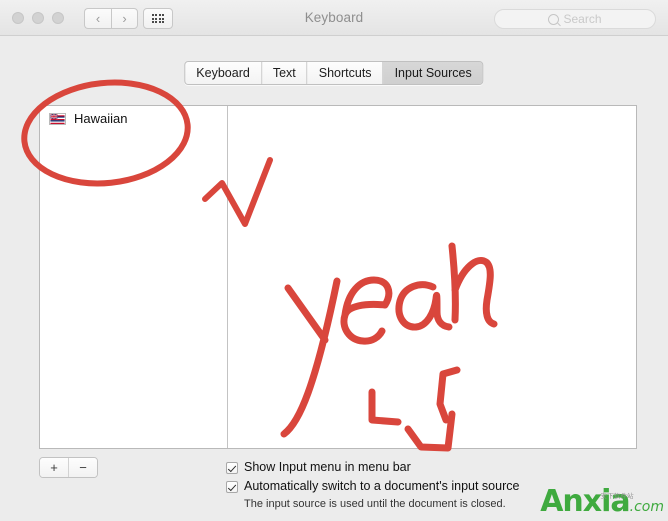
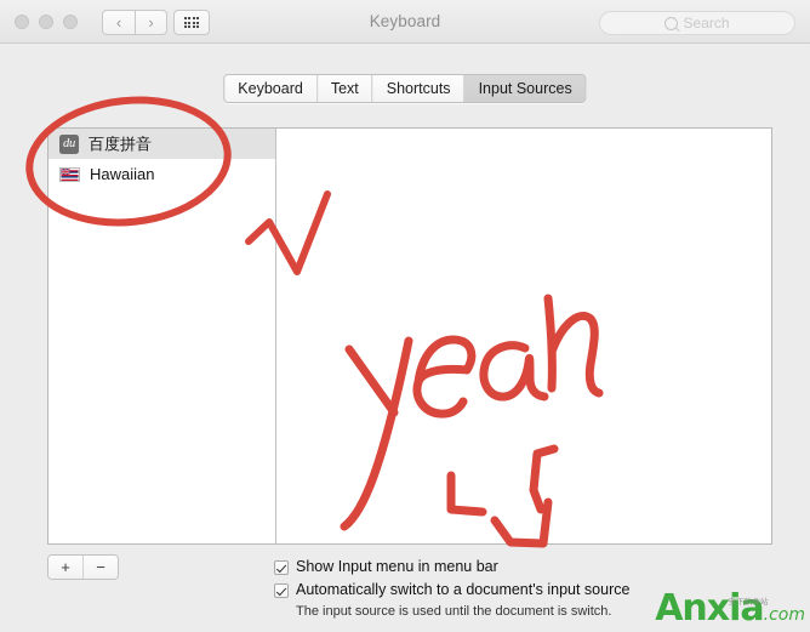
  ‹
  ›
  Keyboard
  Search
  Keyboard
  Text
  Shortcuts
  Input Sources
+ du
+ 百度拼音
  Hawaiian
  +
  −
  Show Input menu in menu bar
  Automatically switch to a document's input source
- The input source is used until the document is closed.
+ The input source is used until the document is switch.
  Anxia.com
